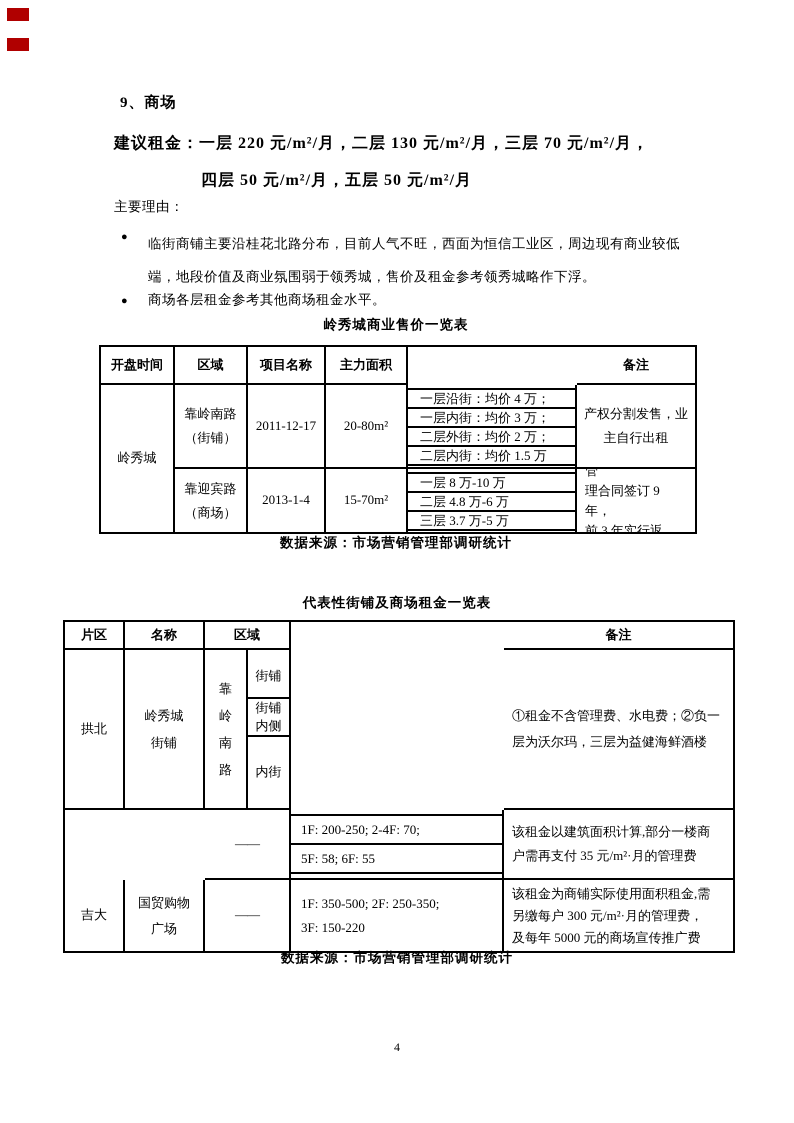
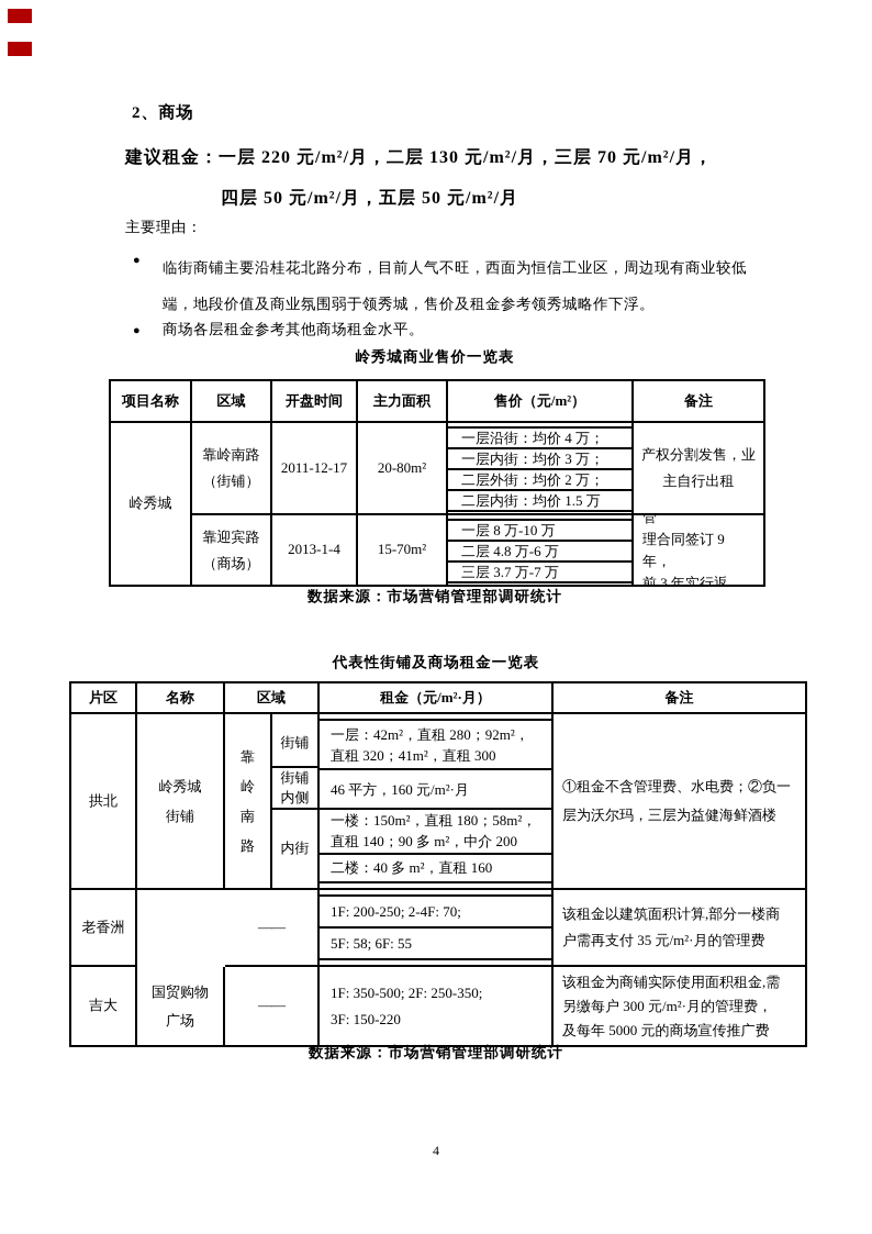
- 9、商场
+ 2、商场
  建议租金：一层 220 元/m²/月，二层 130 元/m²/月，三层 70 元/m²/月，
  四层 50 元/m²/月，五层 50 元/m²/月
  主要理由：
  ●
  临街商铺主要沿桂花北路分布，目前人气不旺，西面为恒信工业区，周边现有商业较低
  端，地段价值及商业氛围弱于领秀城，售价及租金参考领秀城略作下浮。
  ●
  商场各层租金参考其他商场租金水平。
  岭秀城商业售价一览表
- 开盘时间
+ 项目名称
  区域
- 项目名称
+ 开盘时间
  主力面积
+ 售价（元/m²）
  备注
  岭秀城
  靠岭南路
  （街铺）
  2011-12-17
  20-80m²
  一层沿街：均价 4 万；
  一层内街：均价 3 万；
  二层外街：均价 2 万；
  二层内街：均价 1.5 万
  产权分割发售，业
  主自行出租
  靠迎宾路
  （商场）
  2013-1-4
  15-70m²
  一层 8 万-10 万
  二层 4.8 万-6 万
- 三层 3.7 万-5 万
+ 三层 3.7 万-7 万
  理合同签订 9 年，
  前 3 年实行返
  数据来源：市场营销管理部调研统计
  代表性街铺及商场租金一览表
  片区
  名称
  区域
+ 租金（元/m²·月）
  备注
  拱北
  岭秀城
  街铺
  靠
  岭
  南
  路
  街铺
  街铺
  内侧
  内街
+ 一层：42m²，直租 280；92m²，
+ 直租 320；41m²，直租 300
+ 46 平方，160 元/m²·月
+ 一楼：150m²，直租 180；58m²，
+ 直租 140；90 多 m²，中介 200
+ 二楼：40 多 m²，直租 160
  ①租金不含管理费、水电费；②负一
  层为沃尔玛，三层为益健海鲜酒楼
+ 老香洲
  ——
  1F: 200-250; 2-4F: 70;
  5F: 58; 6F: 55
  该租金以建筑面积计算,部分一楼商
  户需再支付 35 元/m²·月的管理费
  吉大
  国贸购物
  广场
  ——
  1F: 350-500; 2F: 250-350;
  3F: 150-220
  该租金为商铺实际使用面积租金,需
  另缴每户 300 元/m²·月的管理费，
  及每年 5000 元的商场宣传推广费
  数据来源：市场营销管理部调研统计
  4
